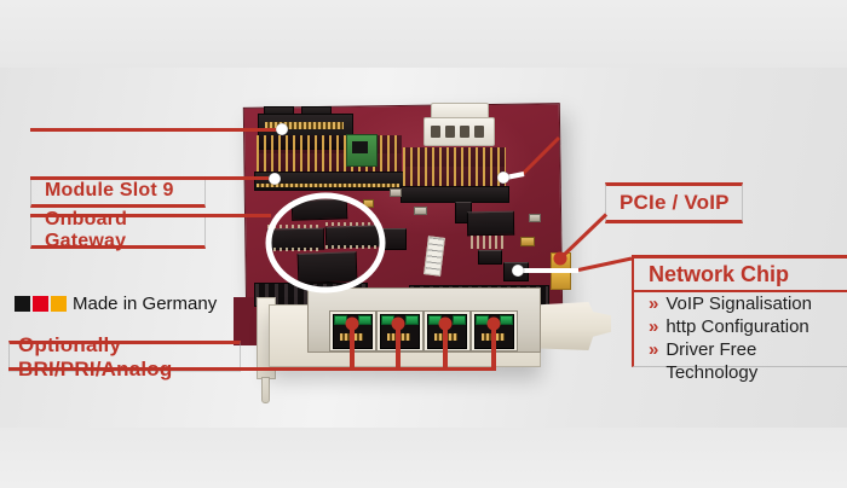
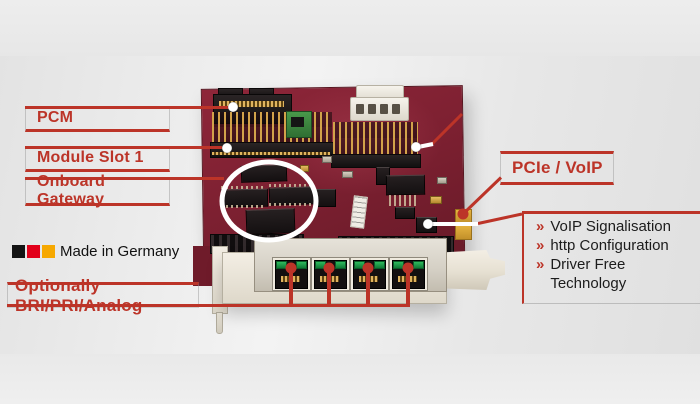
+ PCM
- Module Slot 9
+ Module Slot 1
  Onboard Gateway
  PCIe / VoIP
- Network Chip
  »
  VoIP Signalisation
  »
  http Configuration
  »
  Driver Free Technology
  Made in Germany
